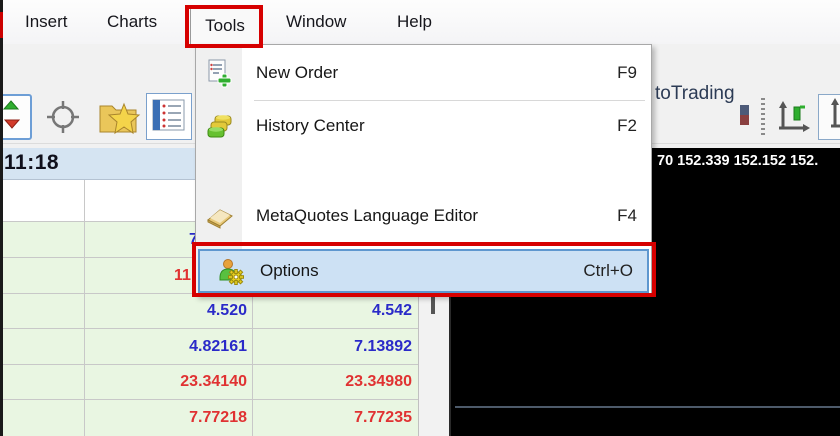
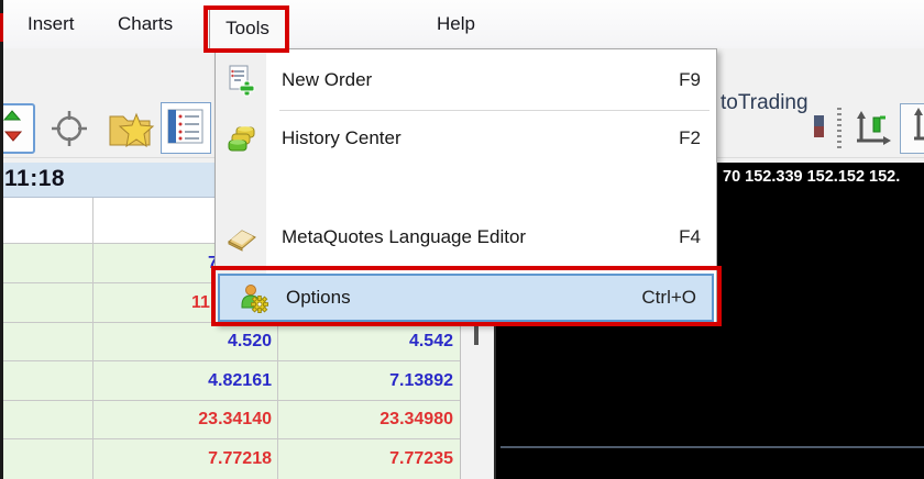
  Insert
  Charts
  Tools
- Window
  Help
  toTrading
  70 152.339 152.152 152.
  11:18
  7
  11
  4.520
  4.542
  4.82161
  7.13892
  23.34140
  23.34980
  7.77218
  7.77235
  New Order
  F9
  History Center
  F2
  MetaQuotes Language Editor
  F4
  Options
  Ctrl+O
